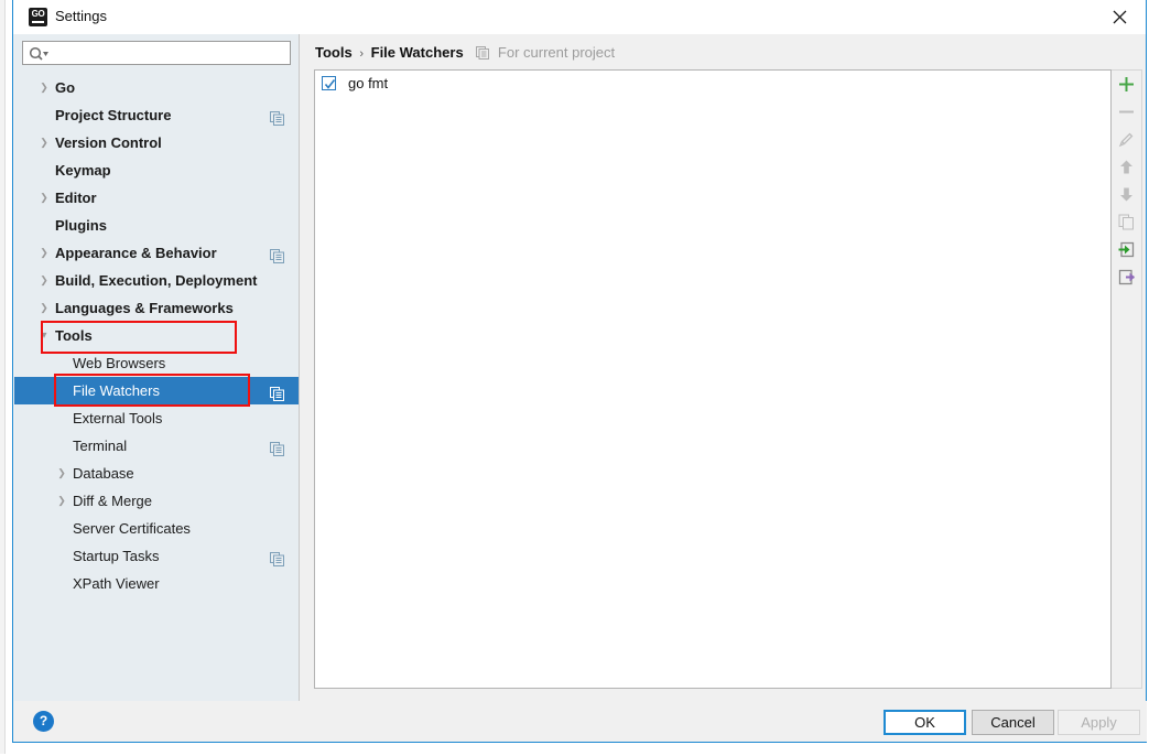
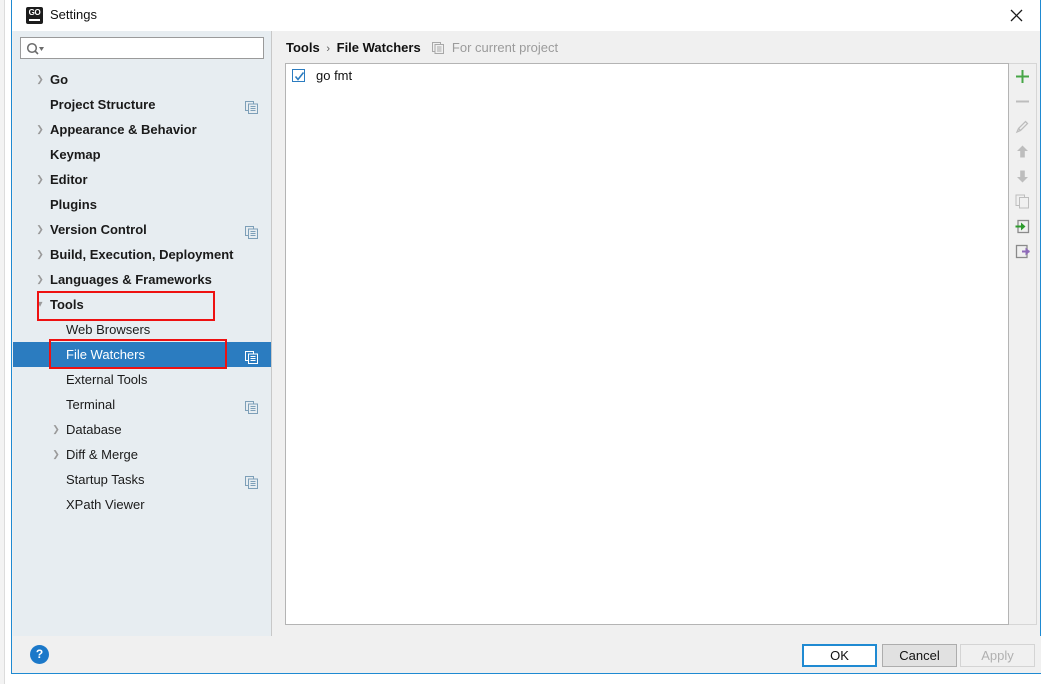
  GO
  Settings
  ❯
  Go
  Project Structure
  ❯
- Version Control
+ Appearance & Behavior
  Keymap
  ❯
  Editor
  Plugins
  ❯
- Appearance & Behavior
+ Version Control
  ❯
  Build, Execution, Deployment
  ❯
  Languages & Frameworks
  ▾
  Tools
  Web Browsers
  File Watchers
  External Tools
  Terminal
  ❯
  Database
  ❯
  Diff & Merge
- Server Certificates
  Startup Tasks
  XPath Viewer
  Tools › File Watchers For current project
  go fmt
  ?
  OK
  Cancel
  Apply
